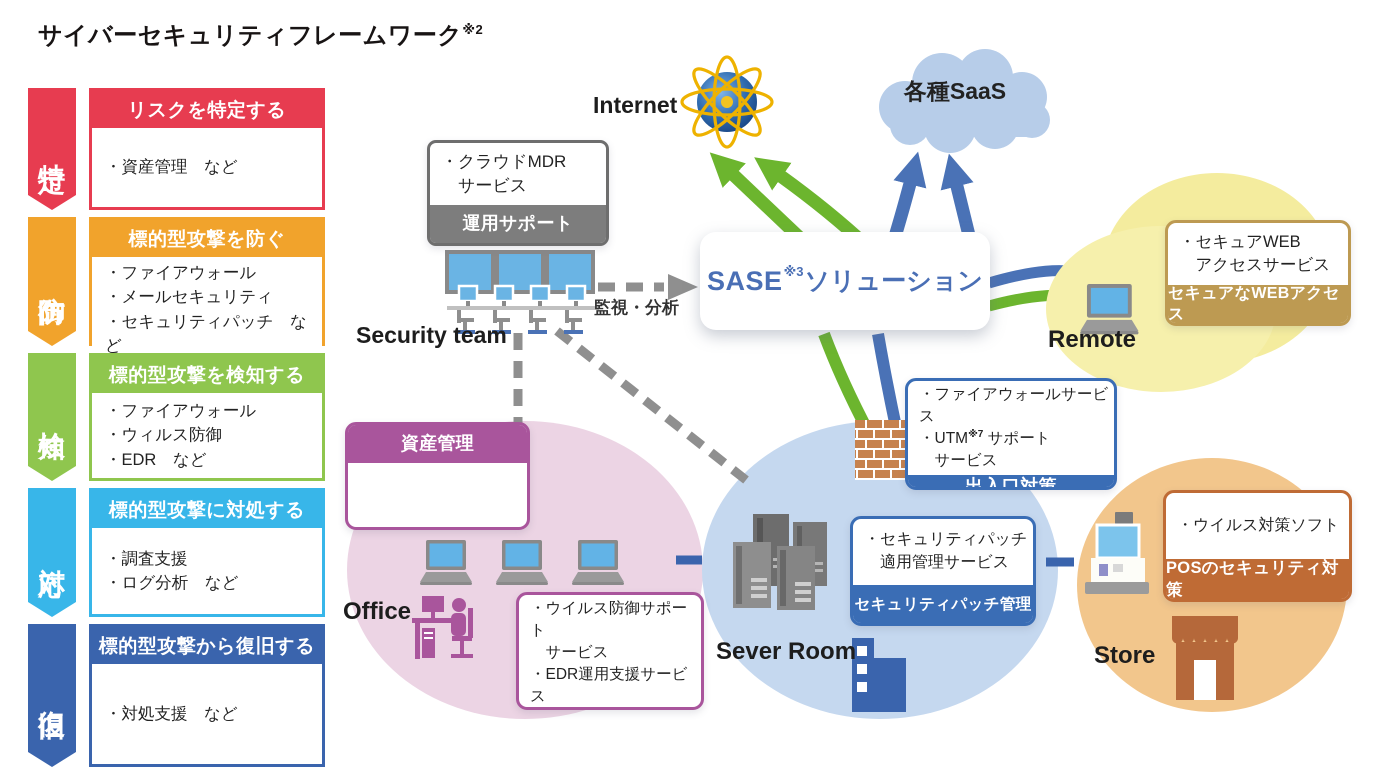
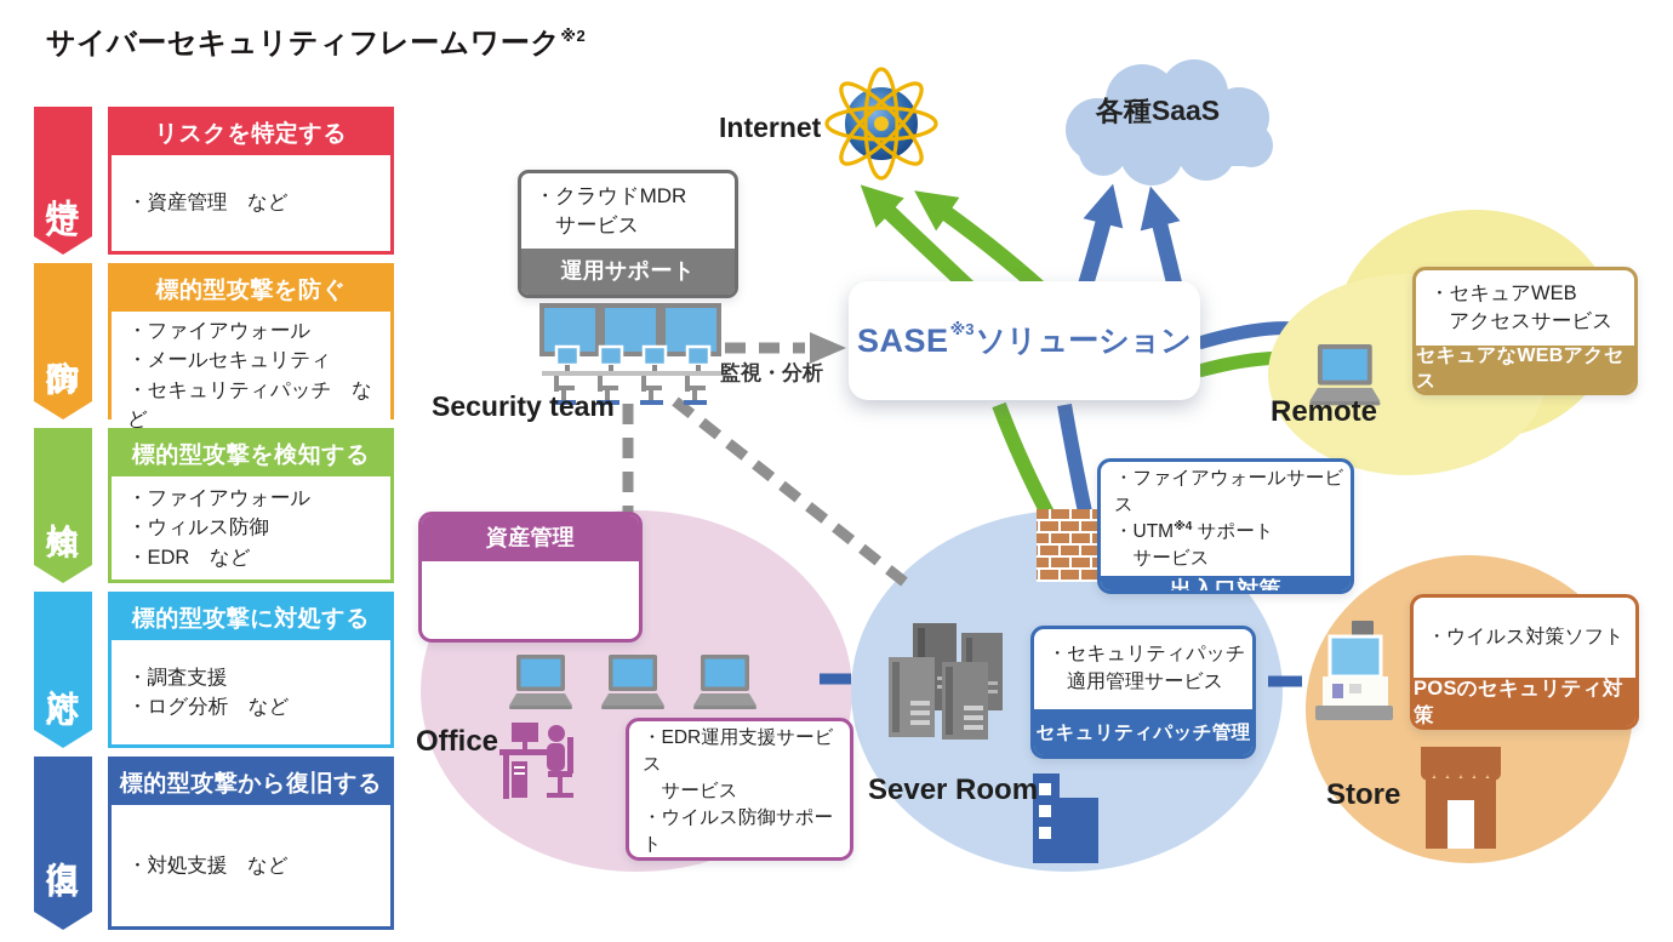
  サイバーセキュリティフレームワーク※2
  リスクを特定する
  ・資産管理 など
  標的型攻撃を防ぐ
  ・ファイアウォール
  ・メールセキュリティ
  ・セキュリティパッチ など
  標的型攻撃を検知する
  ・ファイアウォール
  ・ウィルス防御
  ・EDR など
  標的型攻撃に対処する
  ・調査支援
  ・ログ分析 など
  標的型攻撃から復旧する
  ・対処支援 など
  ・クラウドMDR
  サービス
  運用サポート
  ・セキュアWEB
  アクセスサービス
  セキュアなWEBアクセス
  ・ファイアウォールサービス
- ・UTM※7 サポート
+ ・UTM※4 サポート
  サービス
  出入口対策
  資産管理
- ・ウイルス防御サポート
+ ・EDR運用支援サービス
  サービス
- ・EDR運用支援サービス
+ ・ウイルス防御サポート
  ・セキュリティパッチ
  適用管理サービス
  セキュリティパッチ管理
  ・ウイルス対策ソフト
  POSのセキュリティ対策
  SASE
  ※3
  ソリューション
  Internet
  各種SaaS
  Security team
  監視・分析
  Remote
  Office
  Sever Room
  Store
